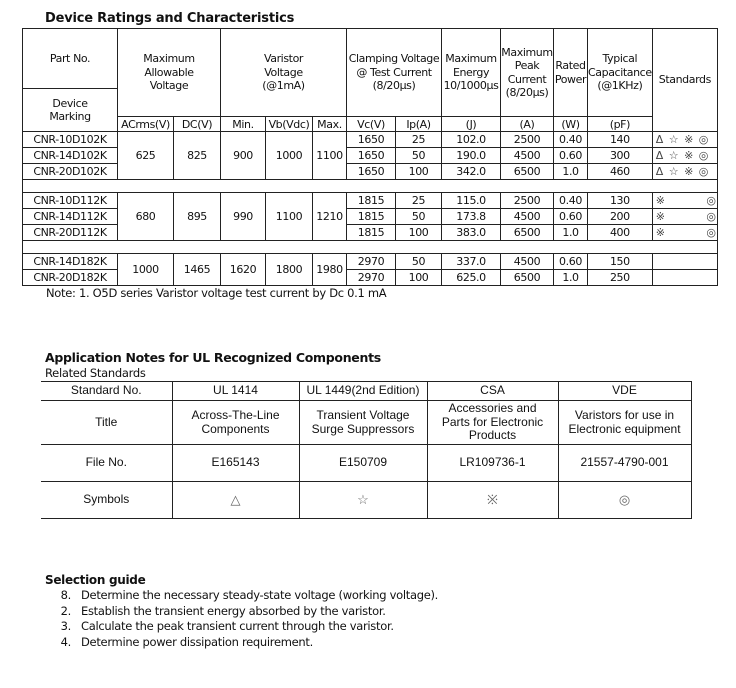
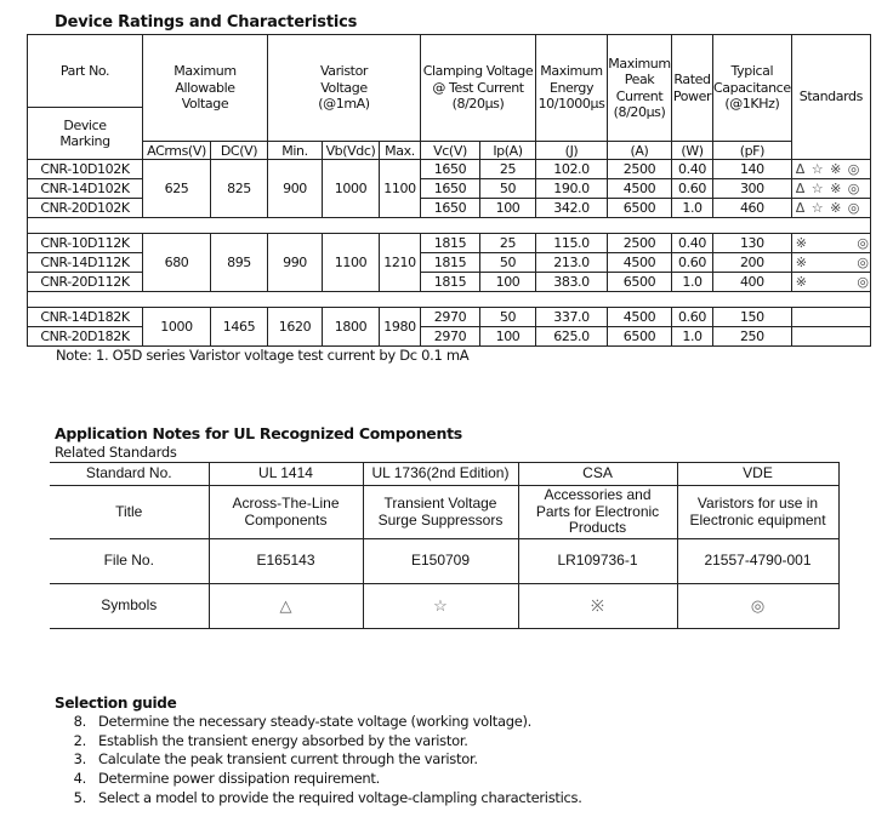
  Device Ratings and Characteristics
  Part No.	Maximum Allowable Voltage	Varistor Voltage (@1mA)	Clamping Voltage @ Test Current (8/20µs)	Maximum Energy 10/1000µs	Maximum Peak Current (8/20µs)	Rated Power	Typical Capacitance (@1KHz)	Standards
  Device Marking
  ACrms(V)	DC(V)	Min.	Vb(Vdc)	Max.	Vc(V)	Ip(A)	(J)	(A)	(W)	(pF)
  CNR-10D102K	625	825	900	1000	1100	1650	25	102.0	2500	0.40	140	Δ ☆ ※ ◎
  CNR-14D102K	1650	50	190.0	4500	0.60	300	Δ ☆ ※ ◎
  CNR-20D102K	1650	100	342.0	6500	1.0	460	Δ ☆ ※ ◎
  CNR-10D112K	680	895	990	1100	1210	1815	25	115.0	2500	0.40	130	※ ◎
- CNR-14D112K	1815	50	173.8	4500	0.60	200	※ ◎
+ CNR-14D112K	1815	50	213.0	4500	0.60	200	※ ◎
  CNR-20D112K	1815	100	383.0	6500	1.0	400	※ ◎
  CNR-14D182K	1000	1465	1620	1800	1980	2970	50	337.0	4500	0.60	150
  CNR-20D182K	2970	100	625.0	6500	1.0	250
  Note: 1. O5D series Varistor voltage test current by Dc 0.1 mA
  Application Notes for UL Recognized Components
  Related Standards
- Standard No.	UL 1414	UL 1449(2nd Edition)	CSA	VDE
+ Standard No.	UL 1414	UL 1736(2nd Edition)	CSA	VDE
  Title	Across-The-Line Components	Transient Voltage Surge Suppressors	Accessories and Parts for Electronic Products	Varistors for use in Electronic equipment
  File No.	E165143	E150709	LR109736-1	21557-4790-001
  Symbols	△	☆	※	◎
  Selection guide
  8. Determine the necessary steady-state voltage (working voltage).
  2. Establish the transient energy absorbed by the varistor.
  3. Calculate the peak transient current through the varistor.
  4. Determine power dissipation requirement.
+ 5. Select a model to provide the required voltage-clampling characteristics.
